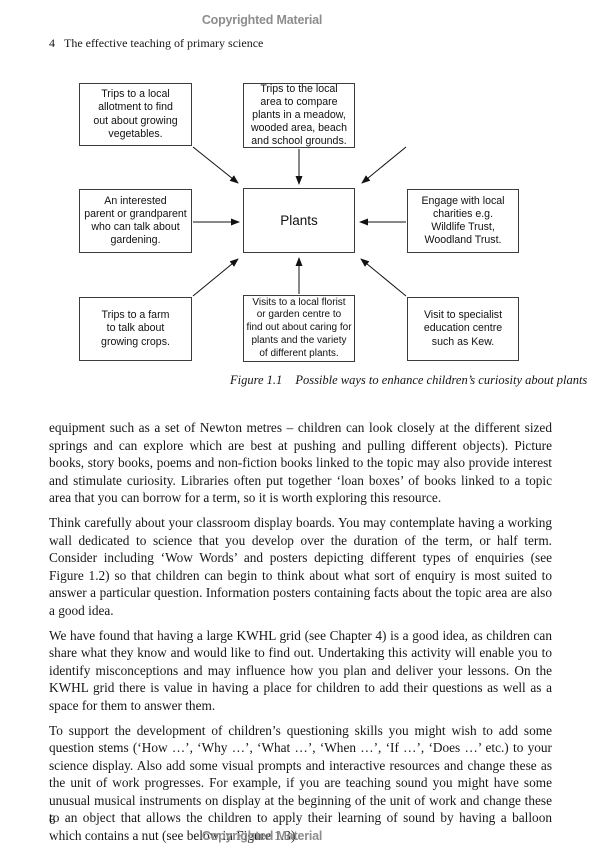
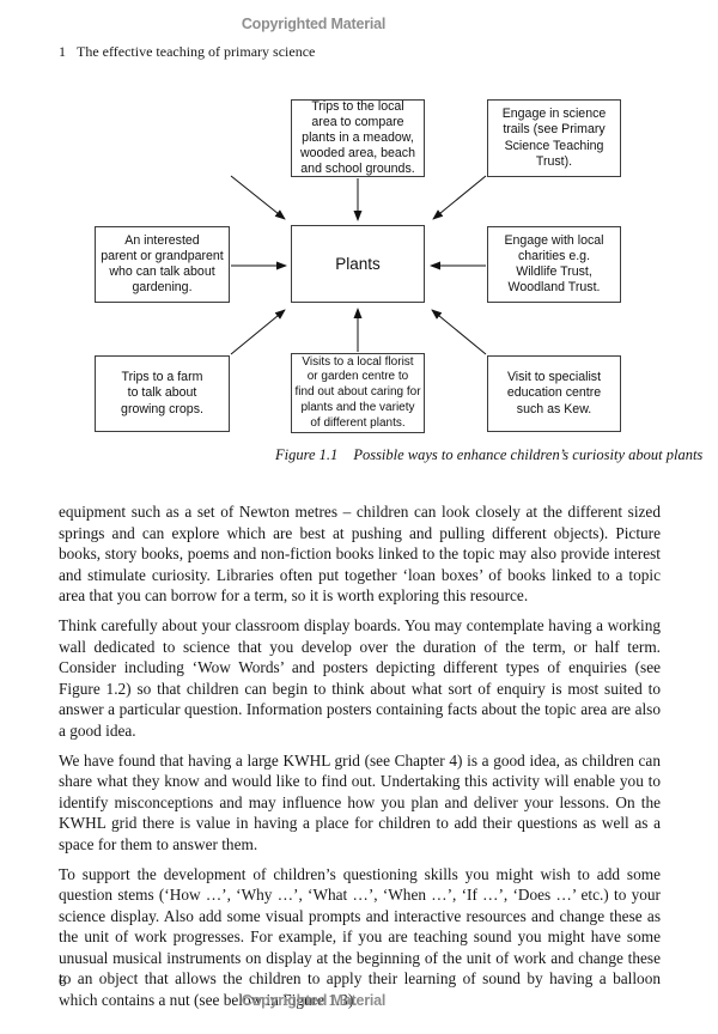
  Copyrighted Material
- 4 The effective teaching of primary science
+ 1 The effective teaching of primary science
- Trips to a local
- allotment to find
- out about growing
- vegetables.
  Trips to the local
  area to compare
  plants in a meadow,
  wooded area, beach
  and school grounds.
+ Engage in science
+ trails (see Primary
+ Science Teaching
+ Trust).
  An interested
  parent or grandparent
  who can talk about
  gardening.
  Plants
  Engage with local
  charities e.g.
  Wildlife Trust,
  Woodland Trust.
  Trips to a farm
  to talk about
  growing crops.
  Visits to a local florist
  or garden centre to
  find out about caring for
  plants and the variety
  of different plants.
  Visit to specialist
  education centre
  such as Kew.
  Figure 1.1 Possible ways to enhance children’s curiosity about plants
  equipment such as a set of Newton metres – children can look closely at the different sized springs and can explore which are best at pushing and pulling different objects). Picture books, story books, poems and non-fiction books linked to the topic may also provide interest and stimulate curiosity. Libraries often put together ‘loan boxes’ of books linked to a topic area that you can borrow for a term, so it is worth exploring this resource.
  Think carefully about your classroom display boards. You may contemplate having a working wall dedicated to science that you develop over the duration of the term, or half term. Consider including ‘Wow Words’ and posters depicting different types of enquiries (see Figure 1.2) so that children can begin to think about what sort of enquiry is most suited to answer a particular question. Information posters containing facts about the topic area are also a good idea.
  We have found that having a large KWHL grid (see Chapter 4) is a good idea, as children can share what they know and would like to find out. Undertaking this activity will enable you to identify misconceptions and may influence how you plan and deliver your lessons. On the KWHL grid there is value in having a place for children to add their questions as well as a space for them to answer them.
  To support the development of children’s questioning skills you might wish to add some question stems (‘How …’, ‘Why …’, ‘What …’, ‘When …’, ‘If …’, ‘Does …’ etc.) to your science display. Also add some visual prompts and interactive resources and change these as the unit of work progresses. For example, if you are teaching sound you might have some unusual musical instruments on display at the beginning of the unit of work and change these to an object that allows the children to apply their learning of sound by having a balloon which contains a nut (see below in Figure 1.3).
  6
  Copyrighted Material
